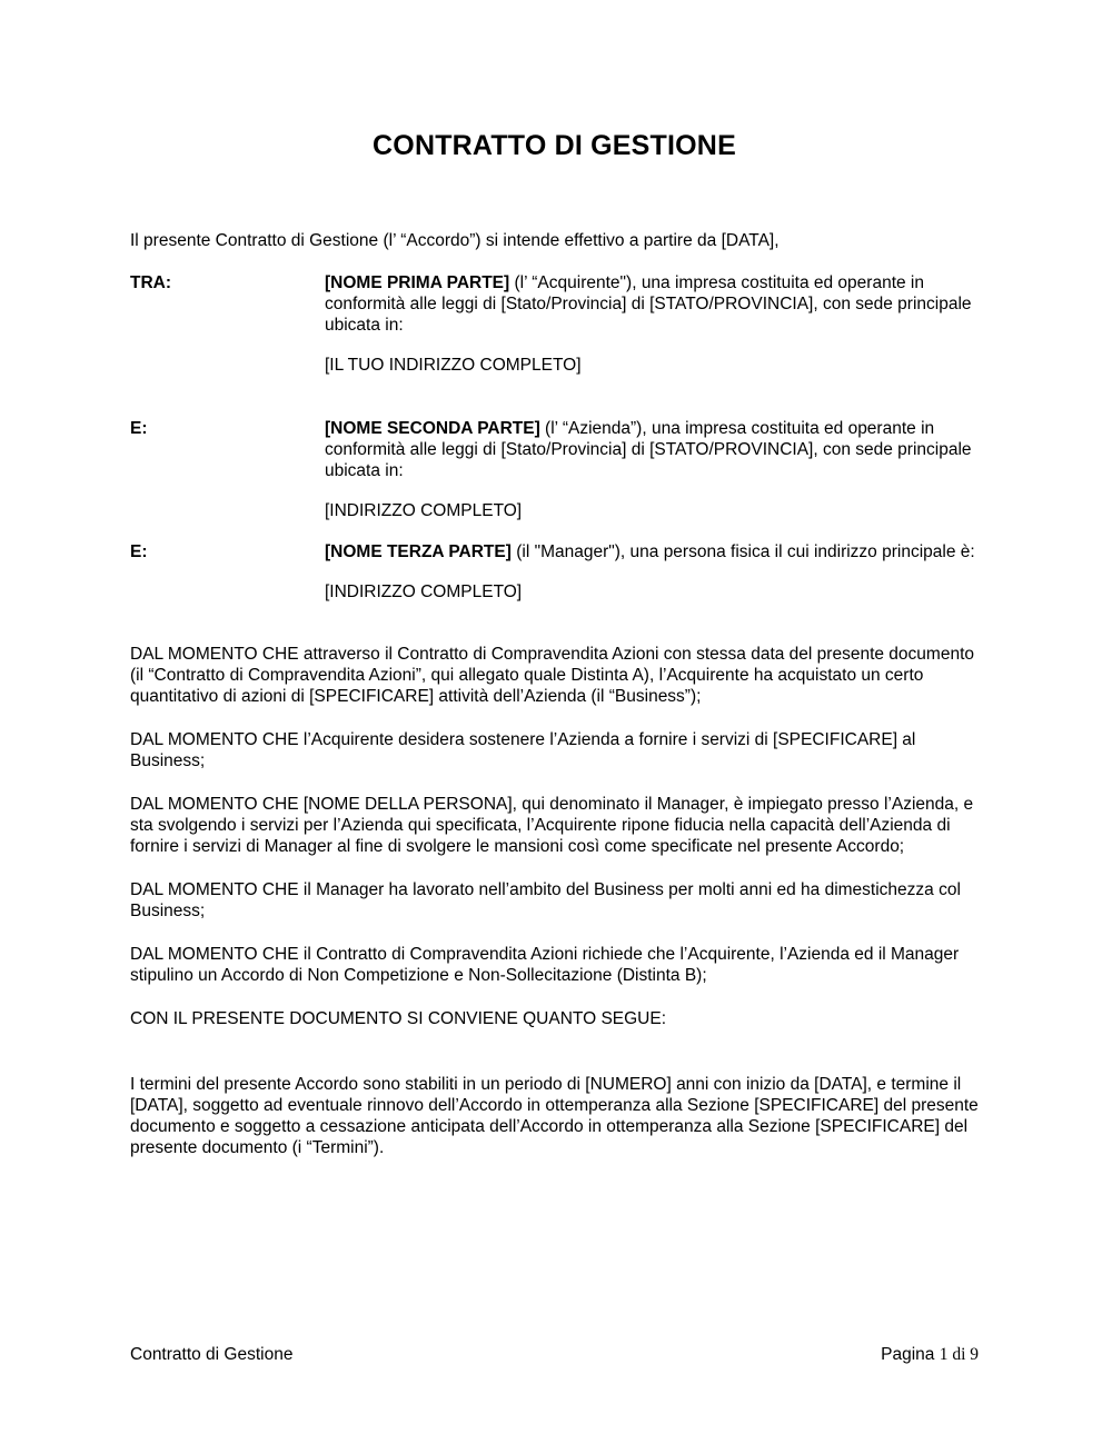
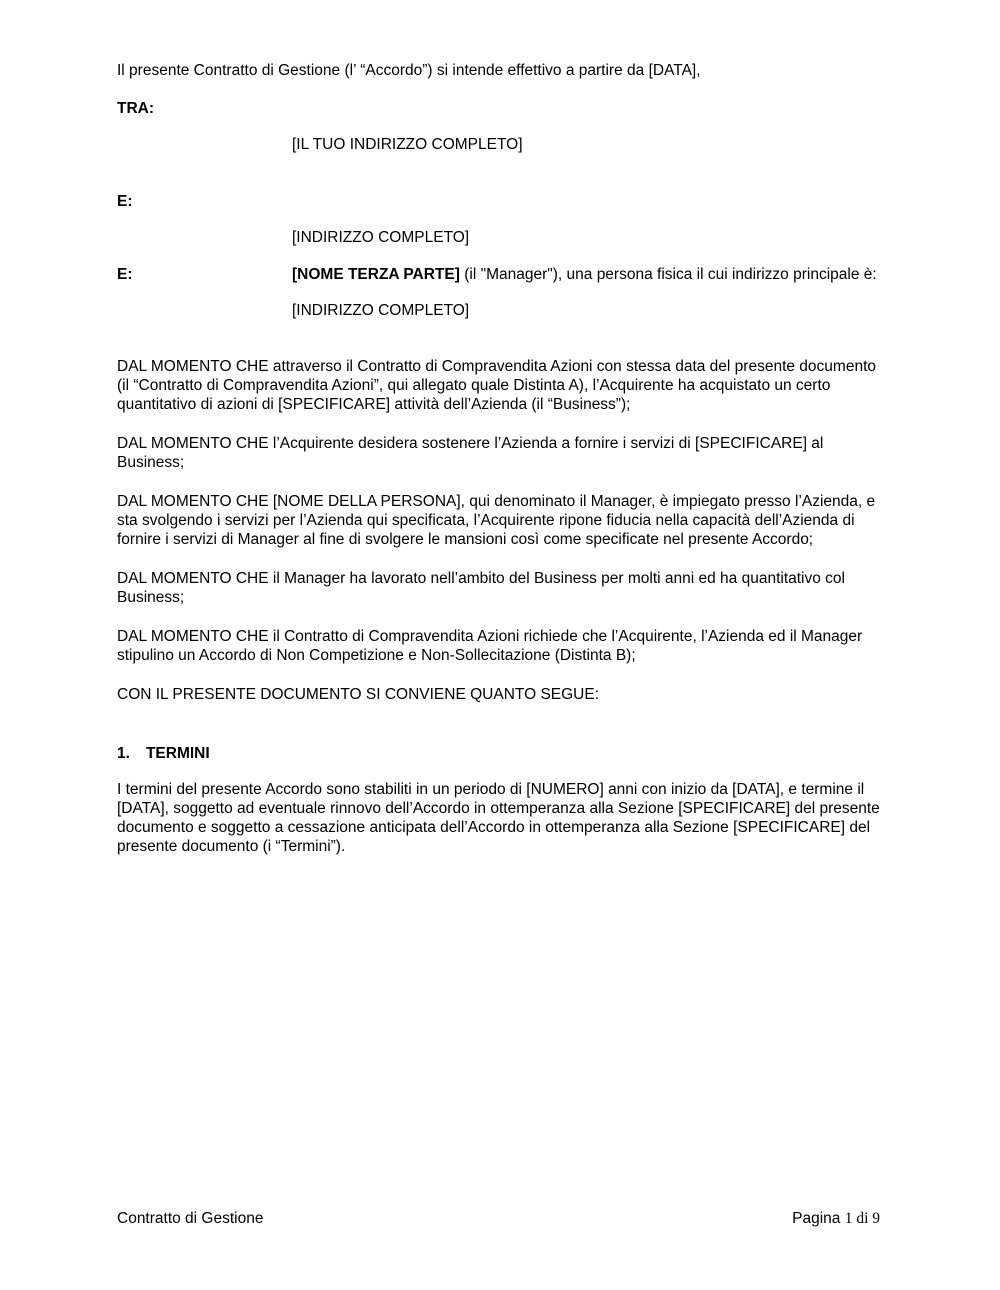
- CONTRATTO DI GESTIONE
  Il presente Contratto di Gestione (l’ “Accordo”) si intende effettivo a partire da [DATA],
  TRA:
- [NOME PRIMA PARTE] (l’ “Acquirente"), una impresa costituita ed operante in conformità alle leggi di [Stato/Provincia] di [STATO/PROVINCIA], con sede principale ubicata in:
  [IL TUO INDIRIZZO COMPLETO]
  E:
- [NOME SECONDA PARTE] (l’ “Azienda”), una impresa costituita ed operante in conformità alle leggi di [Stato/Provincia] di [STATO/PROVINCIA], con sede principale ubicata in:
  [INDIRIZZO COMPLETO]
  E:
  [NOME TERZA PARTE] (il "Manager"), una persona fisica il cui indirizzo principale è:
  [INDIRIZZO COMPLETO]
  DAL MOMENTO CHE attraverso il Contratto di Compravendita Azioni con stessa data del presente documento (il “Contratto di Compravendita Azioni”, qui allegato quale Distinta A), l’Acquirente ha acquistato un certo quantitativo di azioni di [SPECIFICARE] attività dell’Azienda (il “Business”);
  DAL MOMENTO CHE l’Acquirente desidera sostenere l’Azienda a fornire i servizi di [SPECIFICARE] al Business;
  DAL MOMENTO CHE [NOME DELLA PERSONA], qui denominato il Manager, è impiegato presso l’Azienda, e sta svolgendo i servizi per l’Azienda qui specificata, l’Acquirente ripone fiducia nella capacità dell’Azienda di fornire i servizi di Manager al fine di svolgere le mansioni così come specificate nel presente Accordo;
- DAL MOMENTO CHE il Manager ha lavorato nell’ambito del Business per molti anni ed ha dimestichezza col Business;
+ DAL MOMENTO CHE il Manager ha lavorato nell’ambito del Business per molti anni ed ha quantitativo col Business;
  DAL MOMENTO CHE il Contratto di Compravendita Azioni richiede che l’Acquirente, l’Azienda ed il Manager stipulino un Accordo di Non Competizione e Non-Sollecitazione (Distinta B);
  CON IL PRESENTE DOCUMENTO SI CONVIENE QUANTO SEGUE:
+ 1. TERMINI
  I termini del presente Accordo sono stabiliti in un periodo di [NUMERO] anni con inizio da [DATA], e termine il [DATA], soggetto ad eventuale rinnovo dell’Accordo in ottemperanza alla Sezione [SPECIFICARE] del presente documento e soggetto a cessazione anticipata dell’Accordo in ottemperanza alla Sezione [SPECIFICARE] del presente documento (i “Termini”).
  Contratto di Gestione
  Pagina 1 di 9
